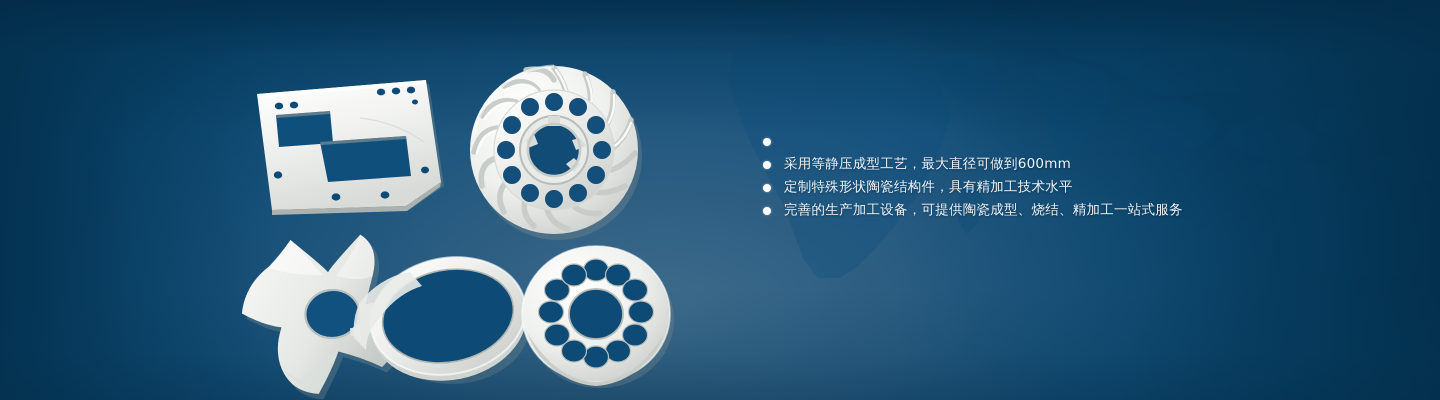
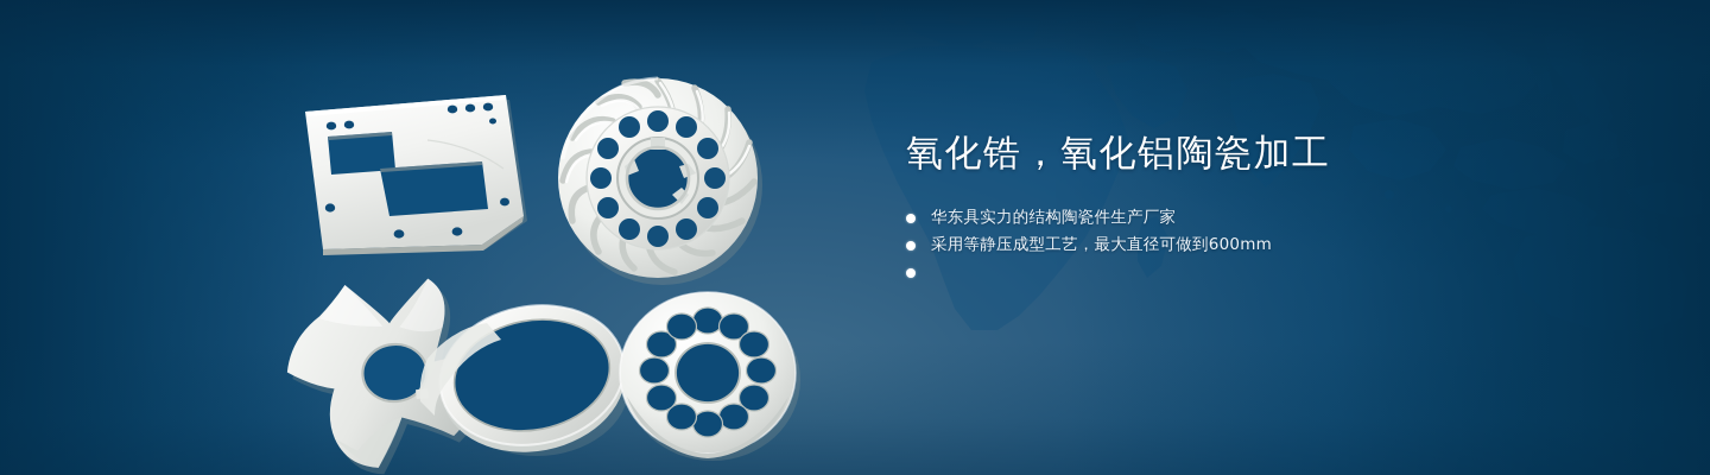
+ 氧化锆，氧化铝陶瓷加工
+ 华东具实力的结构陶瓷件生产厂家
  采用等静压成型工艺，最大直径可做到600mm
- 定制特殊形状陶瓷结构件，具有精加工技术水平
- 完善的生产加工设备，可提供陶瓷成型、烧结、精加工一站式服务
